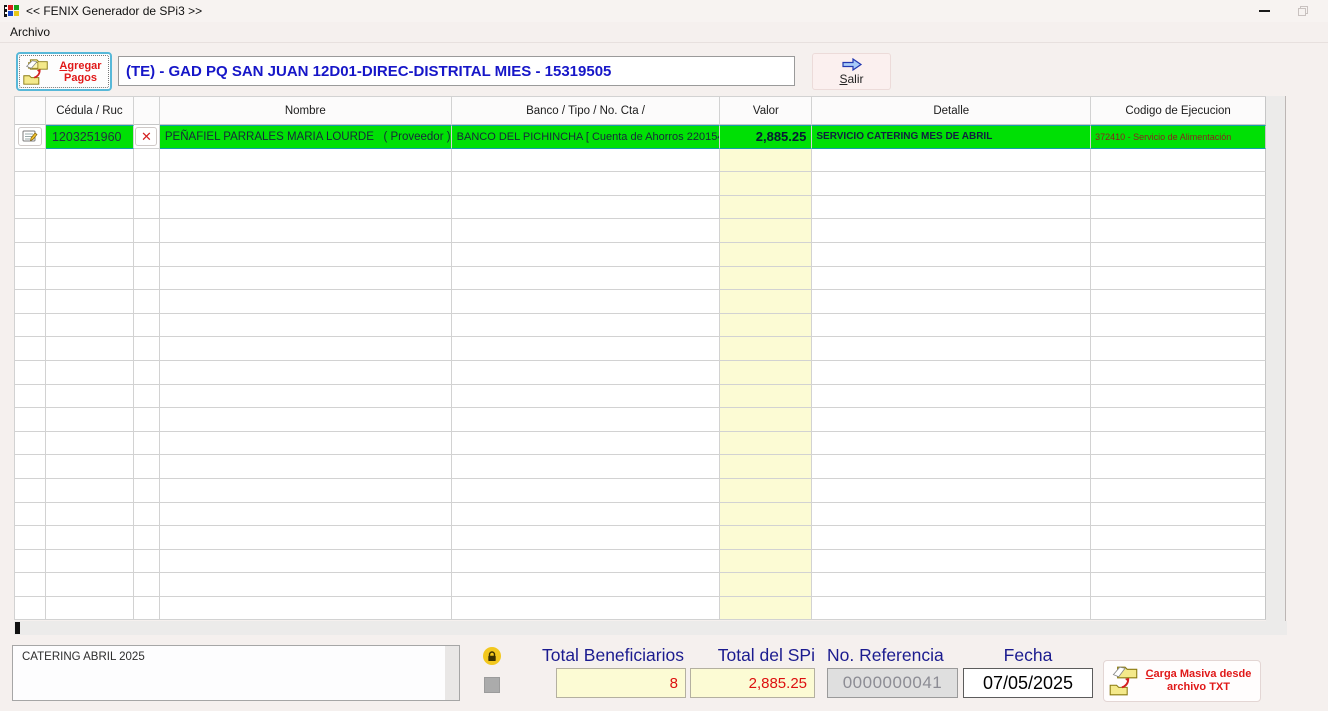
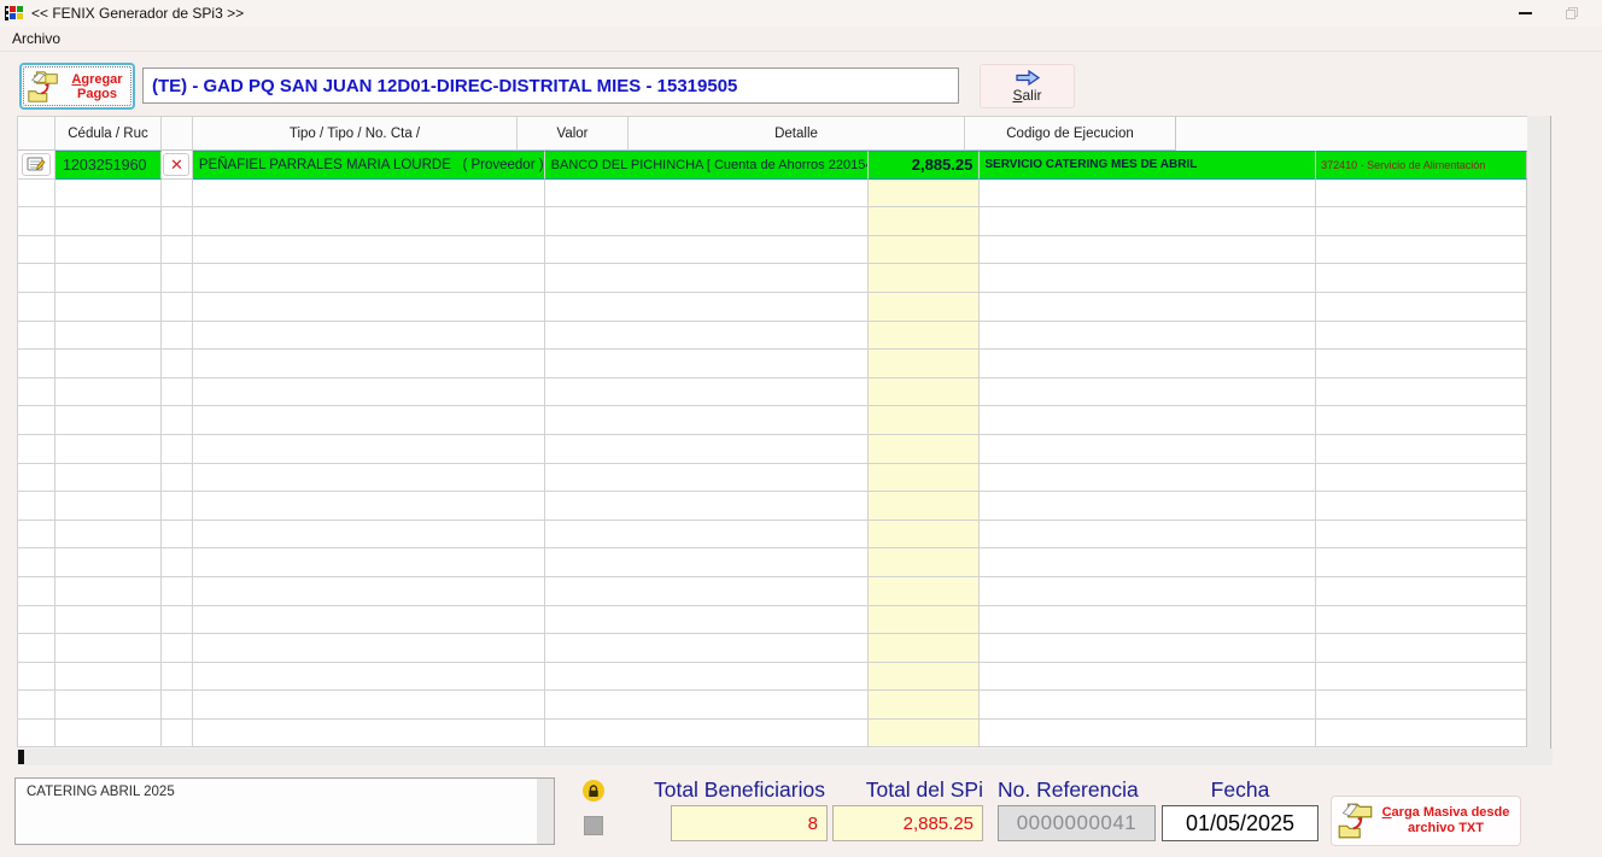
  << FENIX Generador de SPi3 >>
  Archivo
  Agregar
  Pagos
  (TE) - GAD PQ SAN JUAN 12D01-DIREC-DISTRITAL MIES - 15319505
  Salir
  Cédula / Ruc
- Nombre
- Banco / Tipo / No. Cta /
+ Tipo / Tipo / No. Cta /
  Valor
  Detalle
  Codigo de Ejecucion
  1203251960
  ✕
  PEÑAFIEL PARRALES MARIA LOURDE ( Proveedor )
  BANCO DEL PICHINCHA [ Cuenta de Ahorros 22015
  2,885.25
  SERVICIO CATERING MES DE ABRIL
  372410 - Servicio de Alimentación
  CATERING ABRIL 2025
  Total Beneficiarios
  8
  Total del SPi
  2,885.25
  No. Referencia
  0000000041
  Fecha
- 07/05/2025
+ 01/05/2025
  Carga Masiva desde
  archivo TXT
